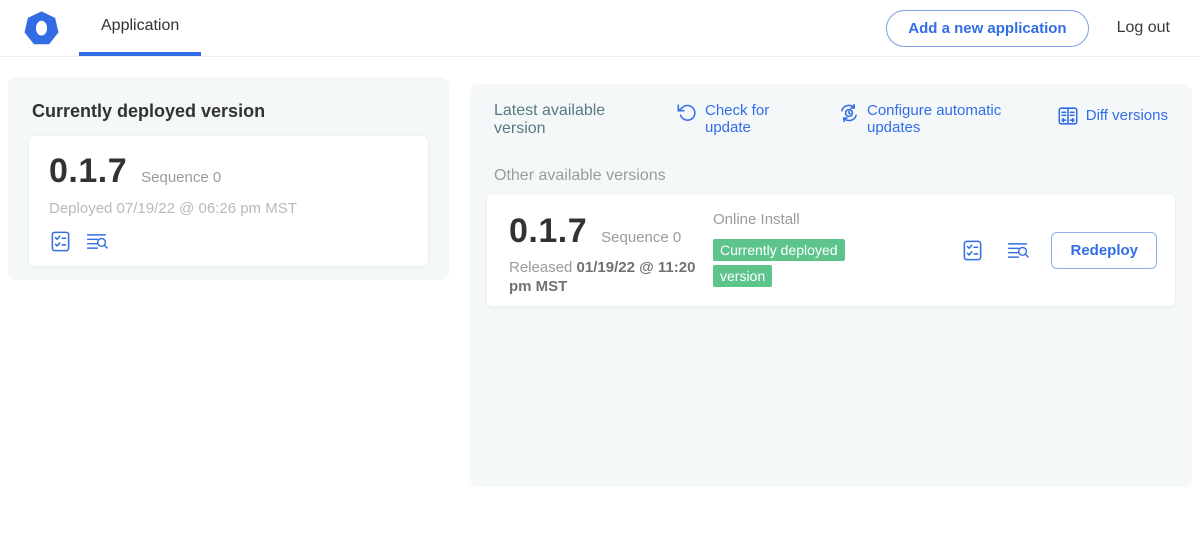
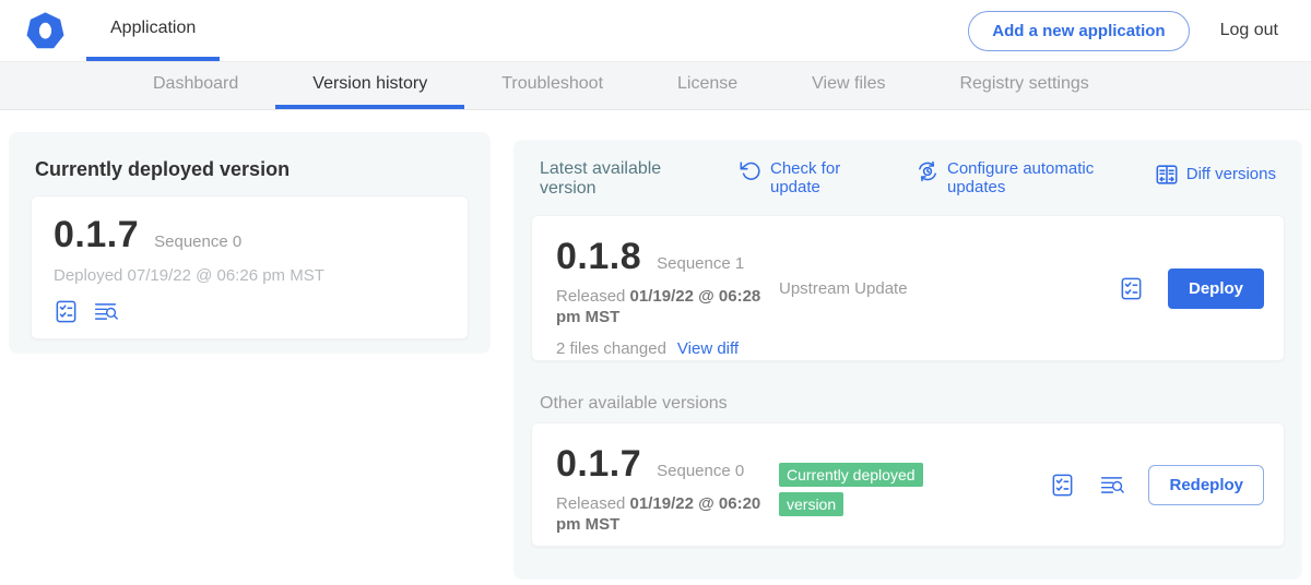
  Application
  Add a new application
  Log out
+ Dashboard
+ Version history
+ Troubleshoot
+ License
+ View files
+ Registry settings
  Currently deployed version
  0.1.7
  Sequence 0
  Deployed 07/19/22 @ 06:26 pm MST
  Latest available version
  Check for update
  Configure automatic updates
  Diff versions
+ 0.1.8
+ Sequence 1
+ Released 01/19/22 @ 06:28 pm MST
+ 2 files changed View diff
+ Upstream Update
+ Deploy
  Other available versions
  0.1.7
  Sequence 0
- Released 01/19/22 @ 11:20 pm MST
+ Released 01/19/22 @ 06:20 pm MST
- Online Install
  Currently deployed version
  Redeploy
